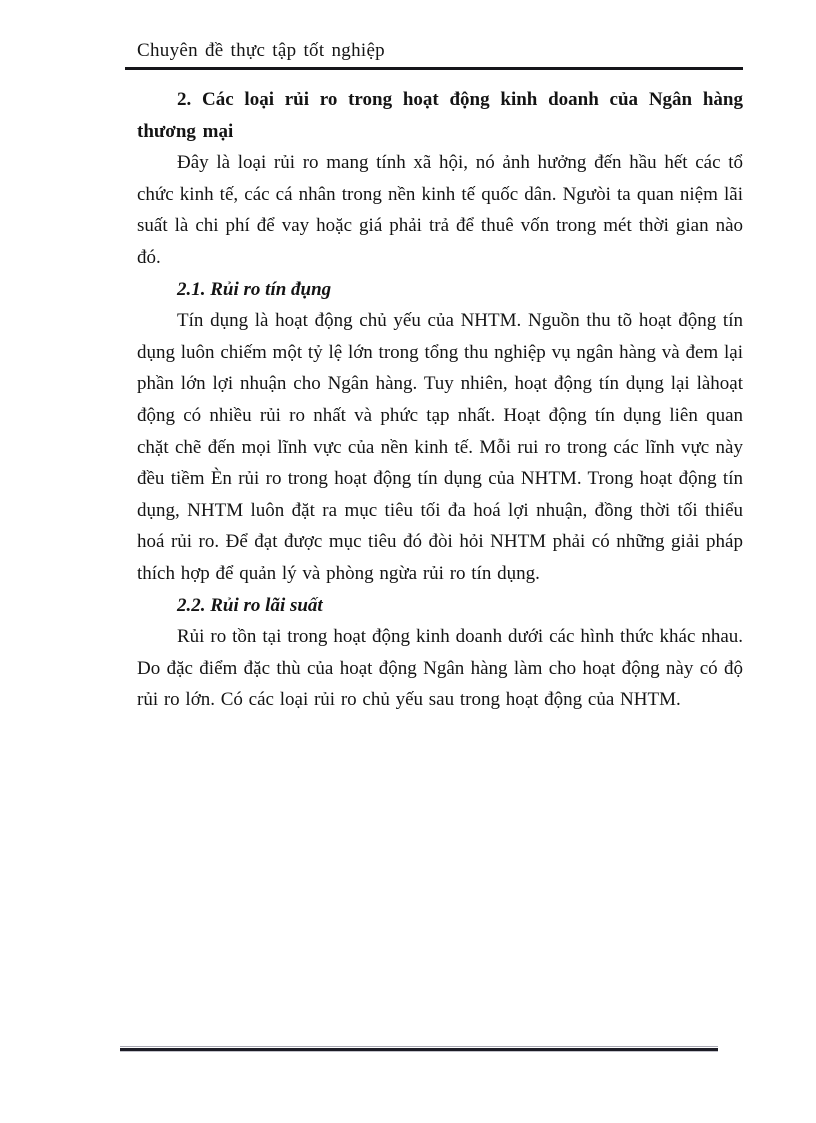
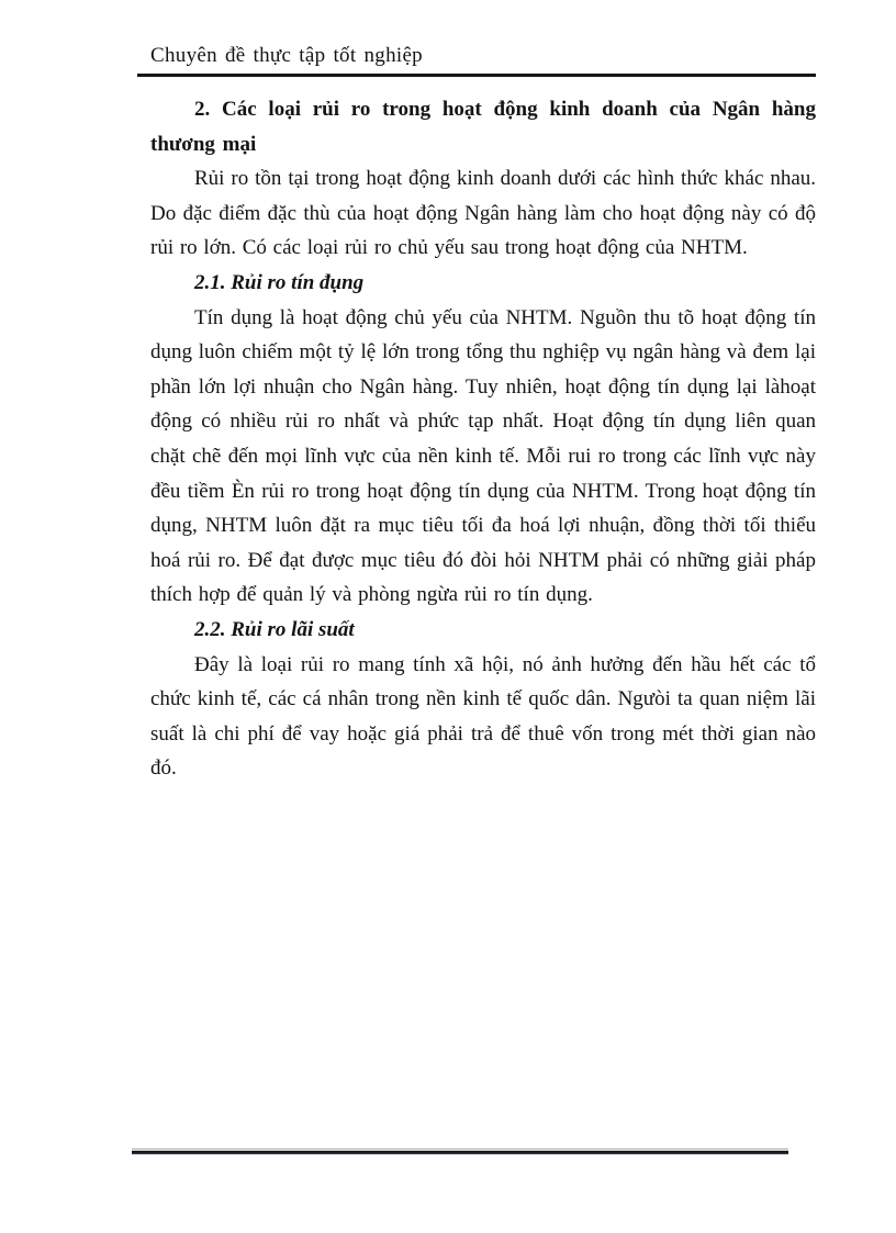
  Chuyên đề thực tập tốt nghiệp
  2. Các loại rủi ro trong hoạt động kinh doanh của Ngân hàng thương mại
- Đây là loại rủi ro mang tính xã hội, nó ảnh hưởng đến hầu hết các tổ chức kinh tế, các cá nhân trong nền kinh tế quốc dân. Ngưòi ta quan niệm lãi suất là chi phí để vay hoặc giá phải trả để thuê vốn trong mét thời gian nào đó.
+ Rủi ro tồn tại trong hoạt động kinh doanh dưới các hình thức khác nhau. Do đặc điểm đặc thù của hoạt động Ngân hàng làm cho hoạt động này có độ rủi ro lớn. Có các loại rủi ro chủ yếu sau trong hoạt động của NHTM.
  2.1. Rủi ro tín đụng
  Tín dụng là hoạt động chủ yếu của NHTM. Nguồn thu tõ hoạt động tín dụng luôn chiếm một tỷ lệ lớn trong tổng thu nghiệp vụ ngân hàng và đem lại phần lớn lợi nhuận cho Ngân hàng. Tuy nhiên, hoạt động tín dụng lại làhoạt động có nhiều rủi ro nhất và phức tạp nhất. Hoạt động tín dụng liên quan chặt chẽ đến mọi lĩnh vực của nền kinh tế. Mỗi rui ro trong các lĩnh vực này đều tiềm Èn rủi ro trong hoạt động tín dụng của NHTM. Trong hoạt động tín dụng, NHTM luôn đặt ra mục tiêu tối đa hoá lợi nhuận, đồng thời tối thiểu hoá rủi ro. Để đạt được mục tiêu đó đòi hỏi NHTM phải có những giải pháp thích hợp để quản lý và phòng ngừa rủi ro tín dụng.
  2.2. Rủi ro lãi suất
- Rủi ro tồn tại trong hoạt động kinh doanh dưới các hình thức khác nhau. Do đặc điểm đặc thù của hoạt động Ngân hàng làm cho hoạt động này có độ rủi ro lớn. Có các loại rủi ro chủ yếu sau trong hoạt động của NHTM.
+ Đây là loại rủi ro mang tính xã hội, nó ảnh hưởng đến hầu hết các tổ chức kinh tế, các cá nhân trong nền kinh tế quốc dân. Ngưòi ta quan niệm lãi suất là chi phí để vay hoặc giá phải trả để thuê vốn trong mét thời gian nào đó.
